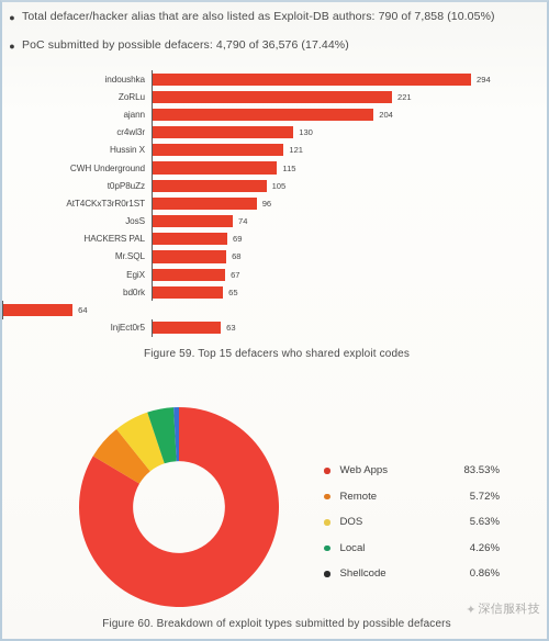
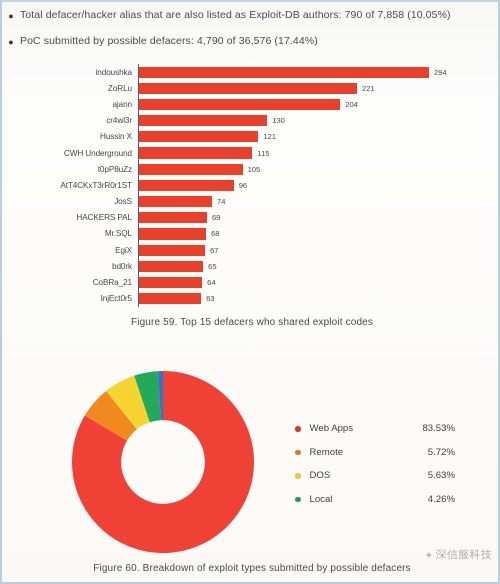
  ●
  Total defacer/hacker alias that are also listed as Exploit-DB authors: 790 of 7,858 (10.05%)
  ●
  PoC submitted by possible defacers: 4,790 of 36,576 (17.44%)
  indoushka
  294
  ZoRLu
  221
  ajann
  204
  cr4wl3r
  130
  Hussin X
  121
  CWH Underground
  115
  t0pP8uZz
  105
  AtT4CKxT3rR0r1ST
  96
  JosS
  74
  HACKERS PAL
  69
  Mr.SQL
  68
  EgiX
  67
  bd0rk
  65
+ CoBRa_21
  64
  InjEct0r5
  63
  Figure 59. Top 15 defacers who shared exploit codes
  Web Apps
  83.53%
  Remote
  5.72%
  DOS
  5.63%
  Local
  4.26%
- Shellcode
- 0.86%
  Figure 60. Breakdown of exploit types submitted by possible defacers
  ✦
  深信服科技
